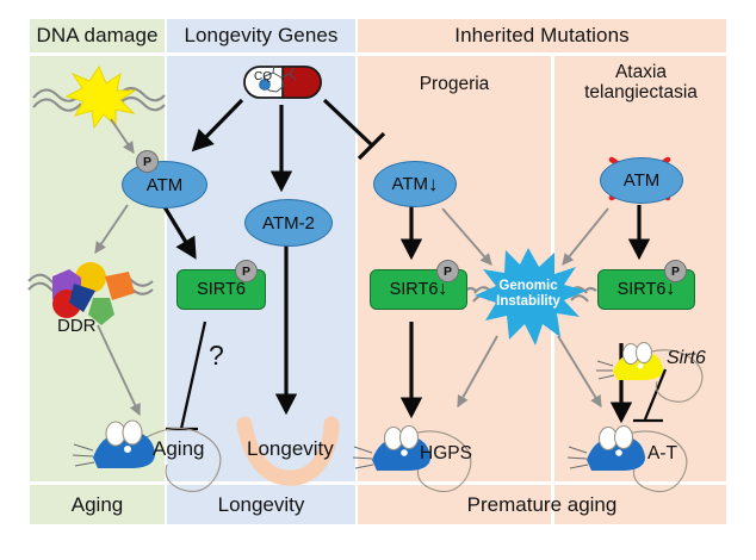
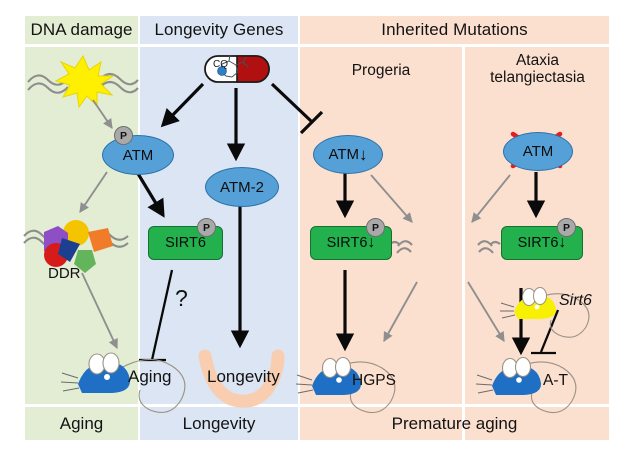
  DNA damage
  Longevity Genes
  Inherited Mutations
  Progeria
  Ataxia
  telangiectasia
  Aging
  Longevity
  Premature aging
  CQ
- Genomic
- Instability
  ATM
  P
  SIRT6
  P
  ATM-2
  ATM
  ↓
  SIRT6
  ↓
  P
  ATM
  SIRT6
  ↓
  P
  DDR
  ?
  Aging
  Longevity
  HGPS
  A-T
  Sirt6
